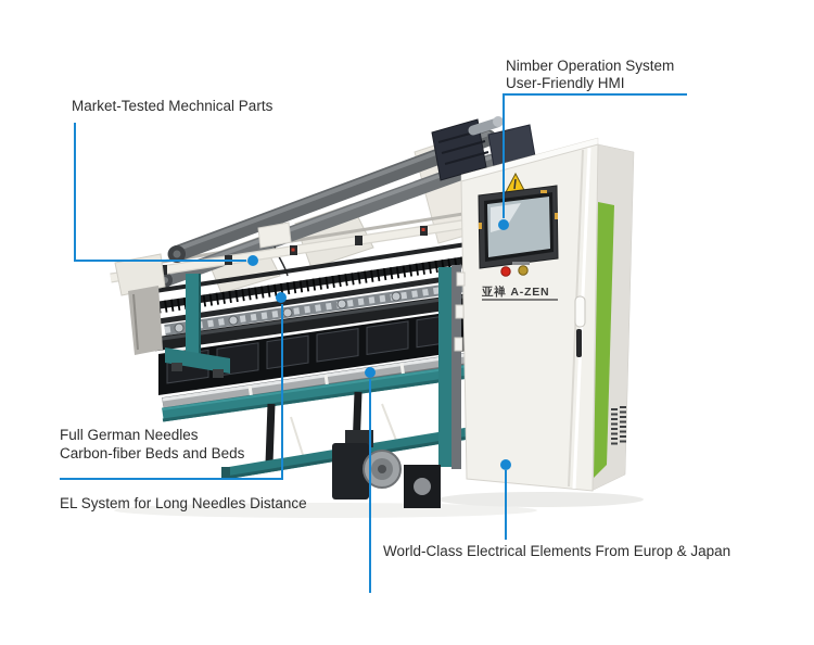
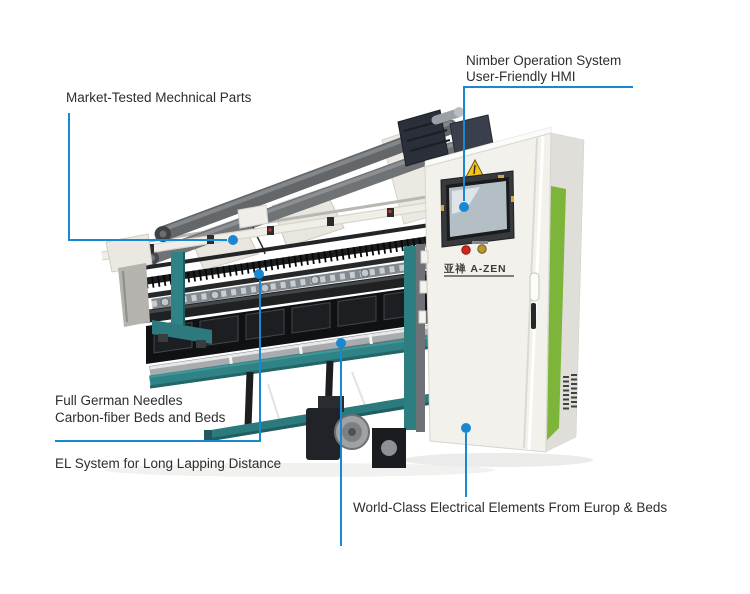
  亚禅 A-ZEN
  Nimber Operation System
  User-Friendly HMI
  Market-Tested Mechnical Parts
  Full German Needles
  Carbon-fiber Beds and Beds
- EL System for Long Needles Distance
+ EL System for Long Lapping Distance
- World-Class Electrical Elements From Europ & Japan
+ World-Class Electrical Elements From Europ & Beds
